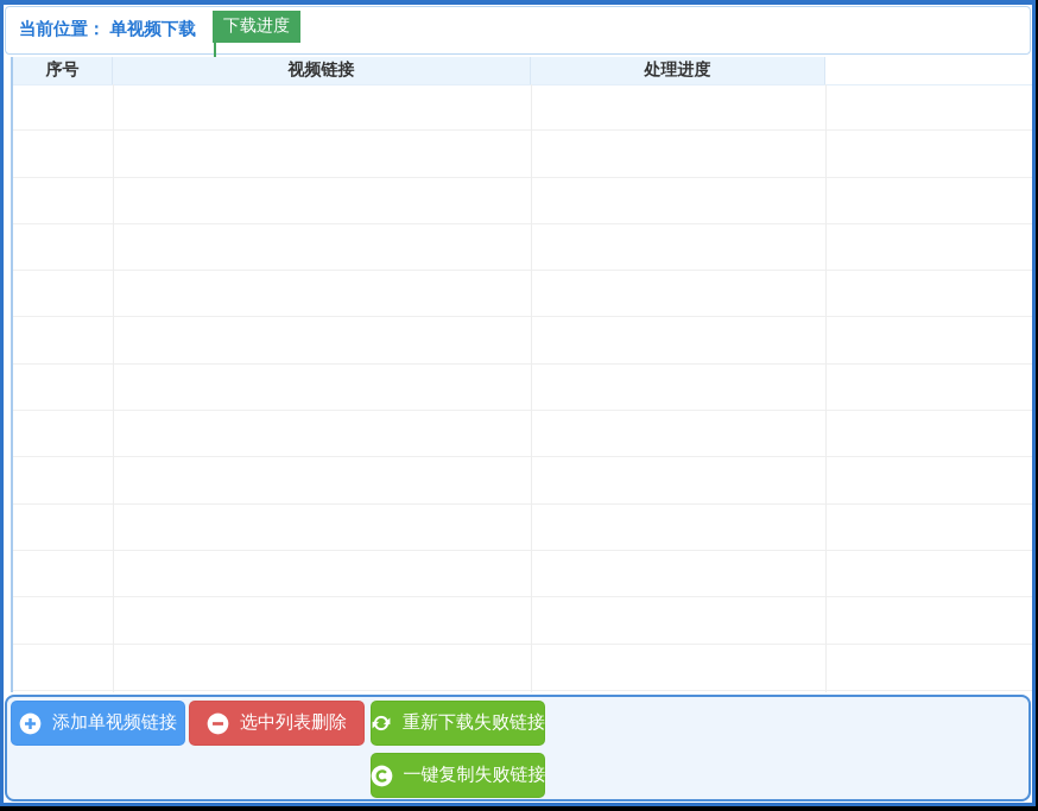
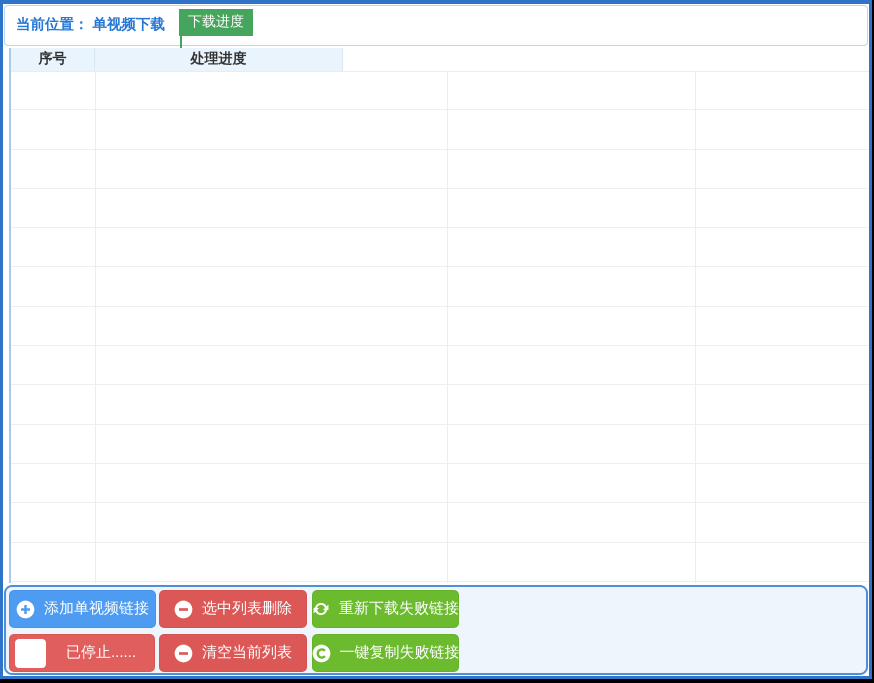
  当前位置： 单视频下载
  下载进度
  序号
- 视频链接
  处理进度
  添加单视频链接
  选中列表删除
  重新下载失败链接
+ 已停止......
+ 清空当前列表
  一键复制失败链接
